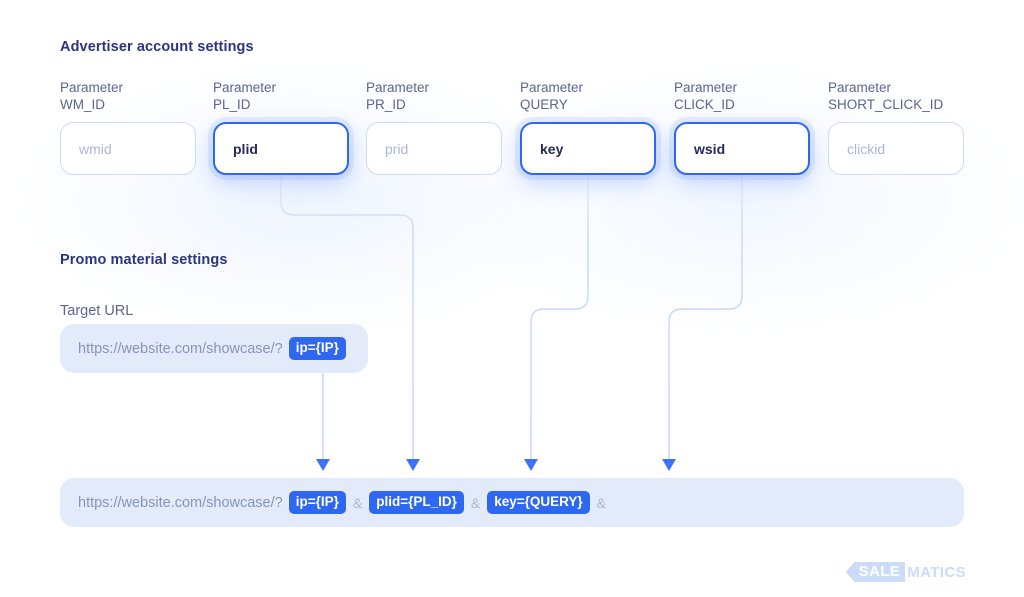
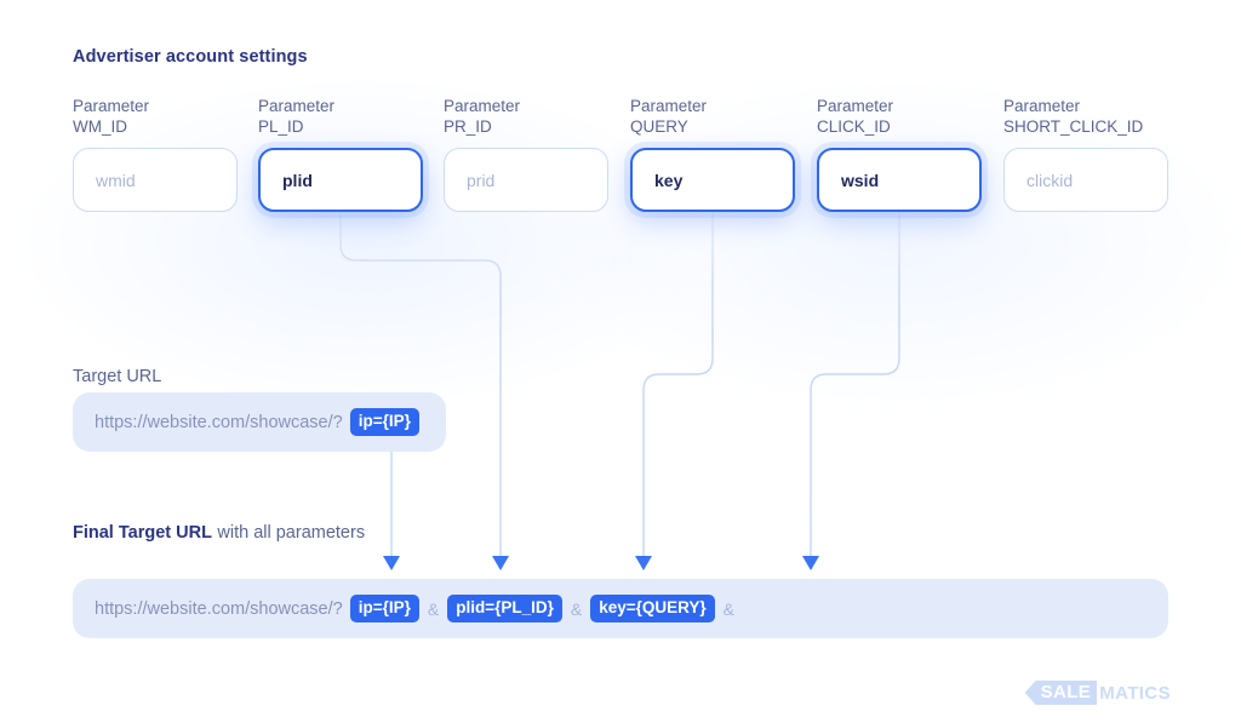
  Advertiser account settings
- Promo material settings
  Target URL
+ Final Target URL with all parameters
  Parameter
  WM_ID
  wmid
  Parameter
  PL_ID
  plid
  Parameter
  PR_ID
  prid
  Parameter
  QUERY
  key
  Parameter
  CLICK_ID
  wsid
  Parameter
  SHORT_CLICK_ID
  clickid
  https://website.com/showcase/?
  ip={IP}
  https://website.com/showcase/?
  ip={IP}
  &
  plid={PL_ID}
  &
  key={QUERY}
  &
  SALE
  MATICS
